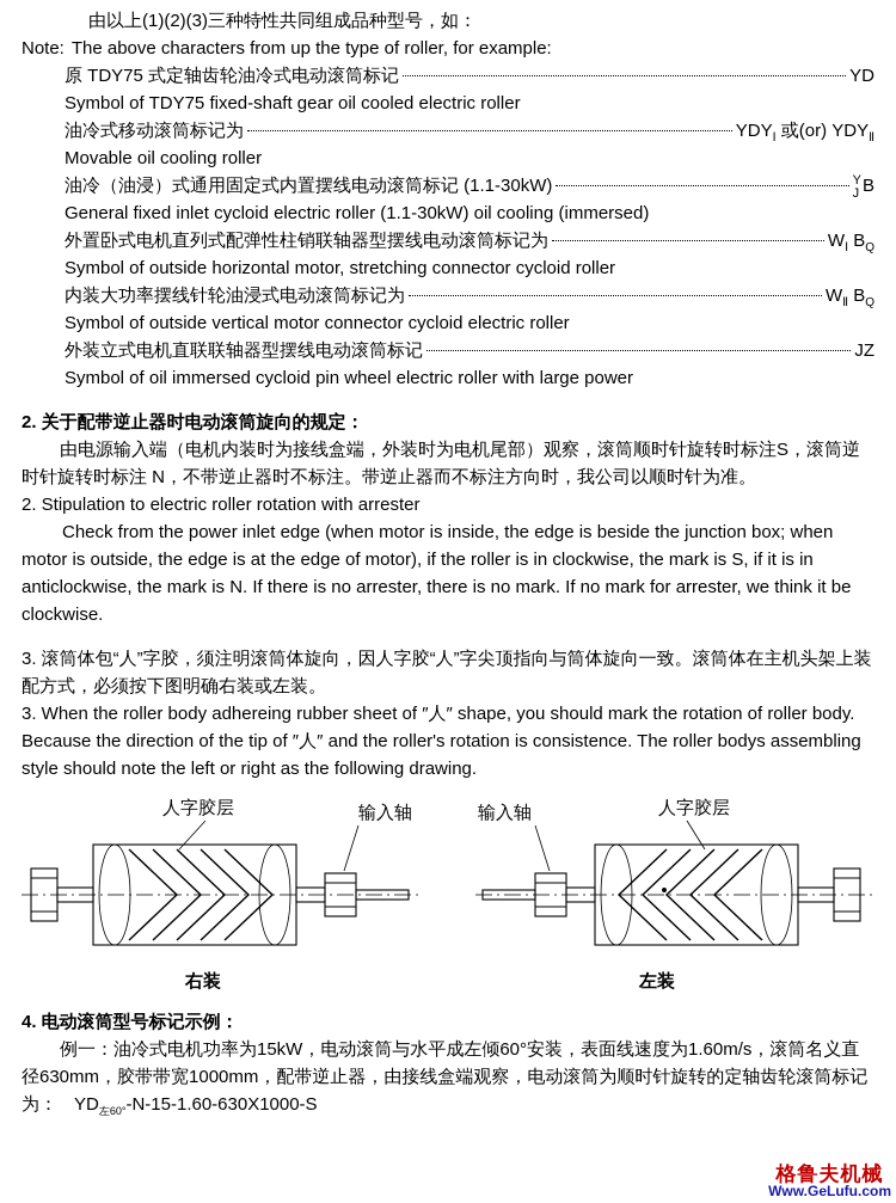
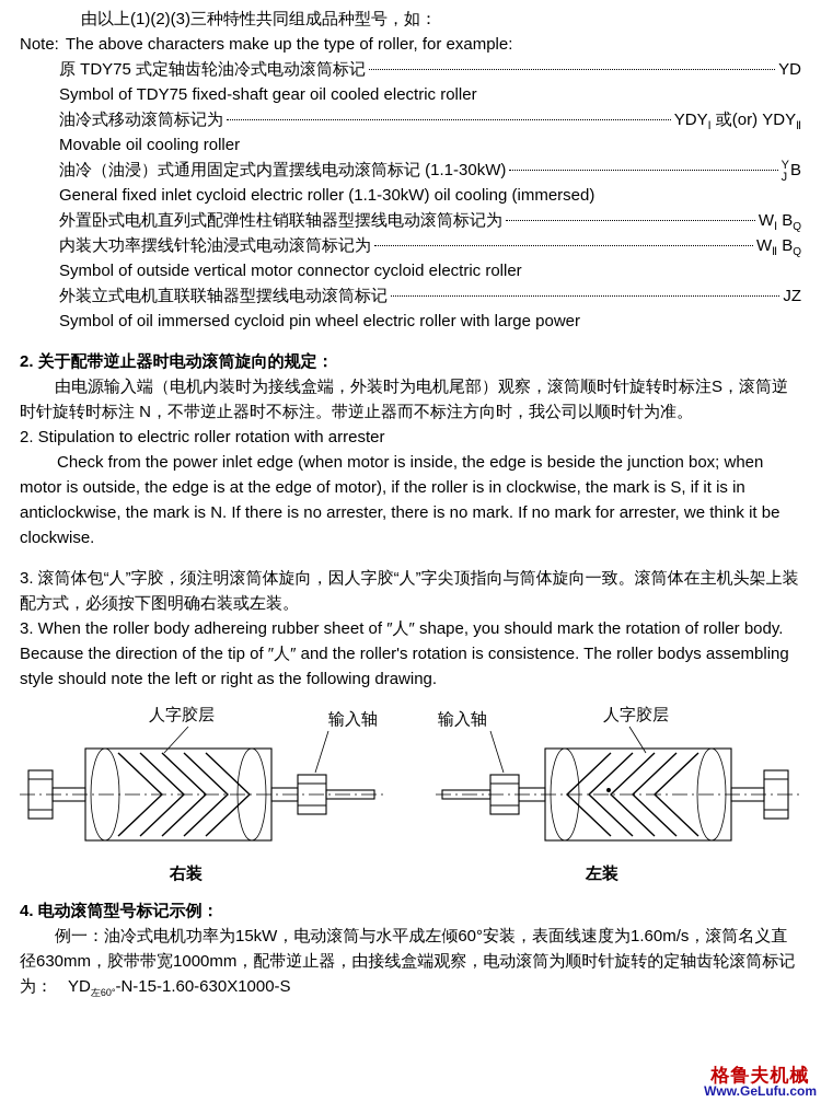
  由以上(1)(2)(3)三种特性共同组成品种型号，如：
  Note:
- The above characters from up the type of roller, for example:
+ The above characters make up the type of roller, for example:
  原 TDY75 式定轴齿轮油冷式电动滚筒标记
  YD
  Symbol of TDY75 fixed-shaft gear oil cooled electric roller
  油冷式移动滚筒标记为
  YDYⅠ 或(or) YDYⅡ
  Movable oil cooling roller
  油冷（油浸）式通用固定式内置摆线电动滚筒标记 (1.1-30kW)
  Y
  J
  B
  General fixed inlet cycloid electric roller (1.1-30kW) oil cooling (immersed)
  外置卧式电机直列式配弹性柱销联轴器型摆线电动滚筒标记为
  WⅠ BQ
- Symbol of outside horizontal motor, stretching connector cycloid roller
  内装大功率摆线针轮油浸式电动滚筒标记为
  WⅡ BQ
  Symbol of outside vertical motor connector cycloid electric roller
  外装立式电机直联联轴器型摆线电动滚筒标记
  JZ
  Symbol of oil immersed cycloid pin wheel electric roller with large power
  2. 关于配带逆止器时电动滚筒旋向的规定：
  由电源输入端（电机内装时为接线盒端，外装时为电机尾部）观察，滚筒顺时针旋转时标注S，滚筒逆时针旋转时标注 N，不带逆止器时不标注。带逆止器而不标注方向时，我公司以顺时针为准。
  2. Stipulation to electric roller rotation with arrester
  Check from the power inlet edge (when motor is inside, the edge is beside the junction box; when motor is outside, the edge is at the edge of motor), if the roller is in clockwise, the mark is S, if it is in anticlockwise, the mark is N. If there is no arrester, there is no mark. If no mark for arrester, we think it be clockwise.
  3. 滚筒体包“人”字胶，须注明滚筒体旋向，因人字胶“人”字尖顶指向与筒体旋向一致。滚筒体在主机头架上装配方式，必须按下图明确右装或左装。
  3. When the roller body adhereing rubber sheet of ″人″ shape, you should mark the rotation of roller body. Because the direction of the tip of ″人″ and the roller's rotation is consistence. The roller bodys assembling style should note the left or right as the following drawing.
  人字胶层
  输入轴
  输入轴
  人字胶层
  右装
  左装
  4. 电动滚筒型号标记示例：
  例一：油冷式电机功率为15kW，电动滚筒与水平成左倾60°安装，表面线速度为1.60m/s，滚筒名义直径630mm，胶带带宽1000mm，配带逆止器，由接线盒端观察，电动滚筒为顺时针旋转的定轴齿轮滚筒标记为： YD左60°-N-15-1.60-630X1000-S
  格鲁夫机械
  Www.GeLufu.com
